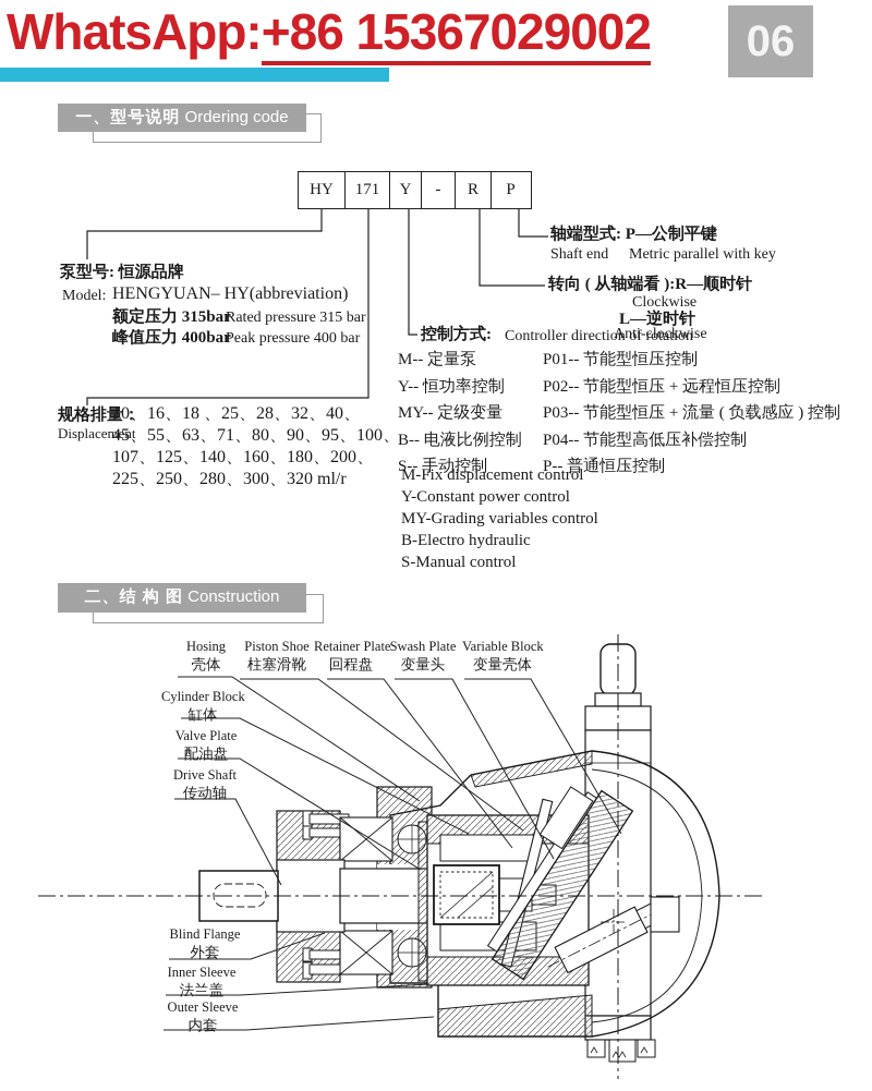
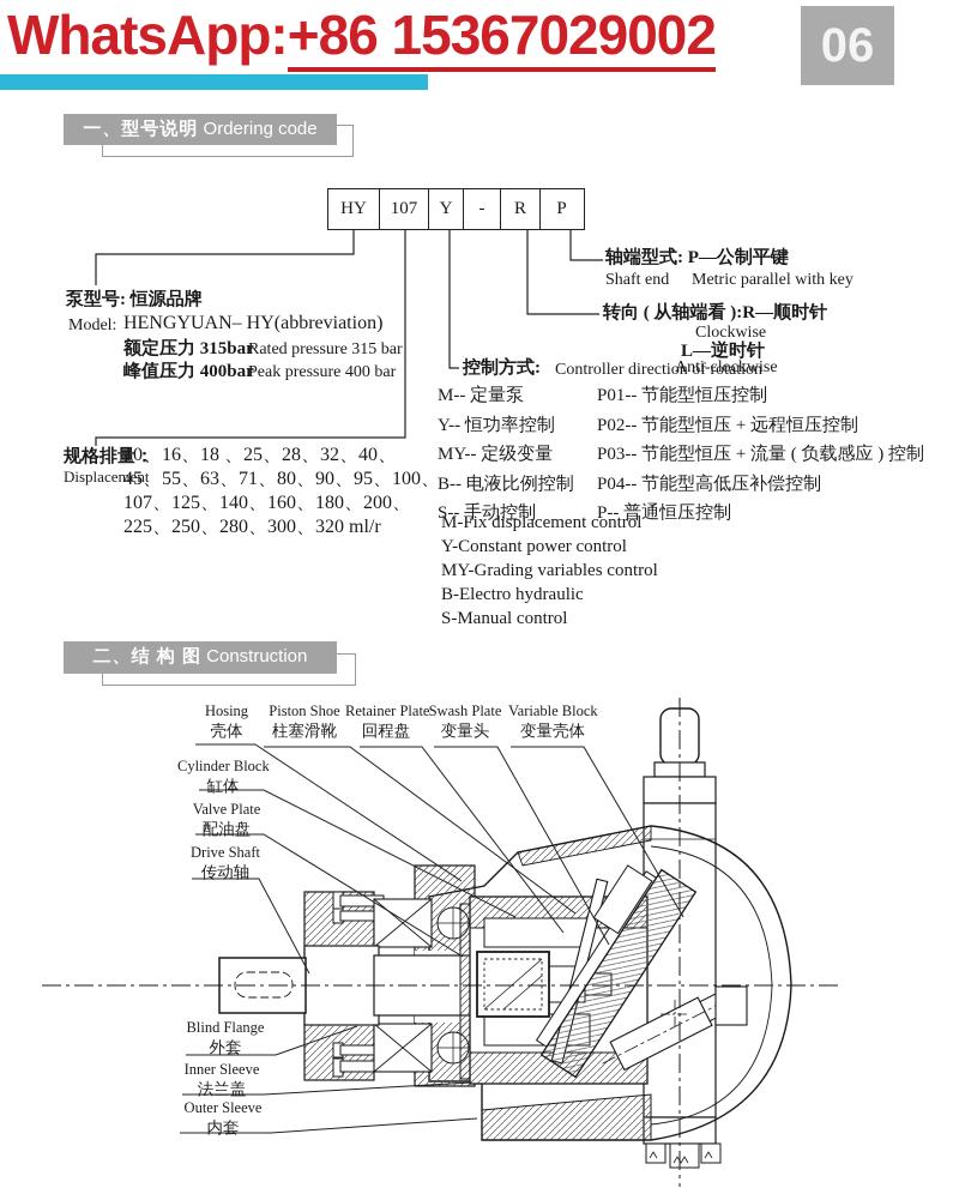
  WhatsApp:+86 15367029002
  06
  一、型号说明 Ordering code
  HY
- 171
+ 107
  Y
  -
  R
  P
  轴端型式: P—公制平键
  Shaft end
  Metric parallel with key
  转向 ( 从轴端看 ):R—顺时针
  Clockwise
  L—逆时针
  Anti-clockwise
  控制方式:
  Controller direction of rotation
  M-- 定量泵
  Y-- 恒功率控制
  MY-- 定级变量
  B-- 电液比例控制
  S-- 手动控制
  P01-- 节能型恒压控制
  P02-- 节能型恒压 + 远程恒压控制
  P03-- 节能型恒压 + 流量 ( 负载感应 ) 控制
  P04-- 节能型高低压补偿控制
  P-- 普通恒压控制
  M-Fix displacement control
  Y-Constant power control
  MY-Grading variables control
  B-Electro hydraulic
  S-Manual control
  泵型号: 恒源品牌
  Model:
  HENGYUAN– HY(abbreviation)
  额定压力 315bar
  Rated pressure 315 bar
  峰值压力 400bar
  Peak pressure 400 bar
  规格排量：
  Displacement
  10、16、18 、25、28、32、40、
  45、55、63、71、80、90、95、100、
  107、125、140、160、180、200、
  225、250、280、300、320 ml/r
  二、结 构 图 Construction
  Hosing
  壳体
  Piston Shoe
  柱塞滑靴
  Retainer Plate
  回程盘
  Swash Plate
  变量头
  Variable Block
  变量壳体
  Cylinder Block
  缸体
  Valve Plate
  配油盘
  Drive Shaft
  传动轴
  Blind Flange
  外套
  Inner Sleeve
  法兰盖
  Outer Sleeve
  内套
